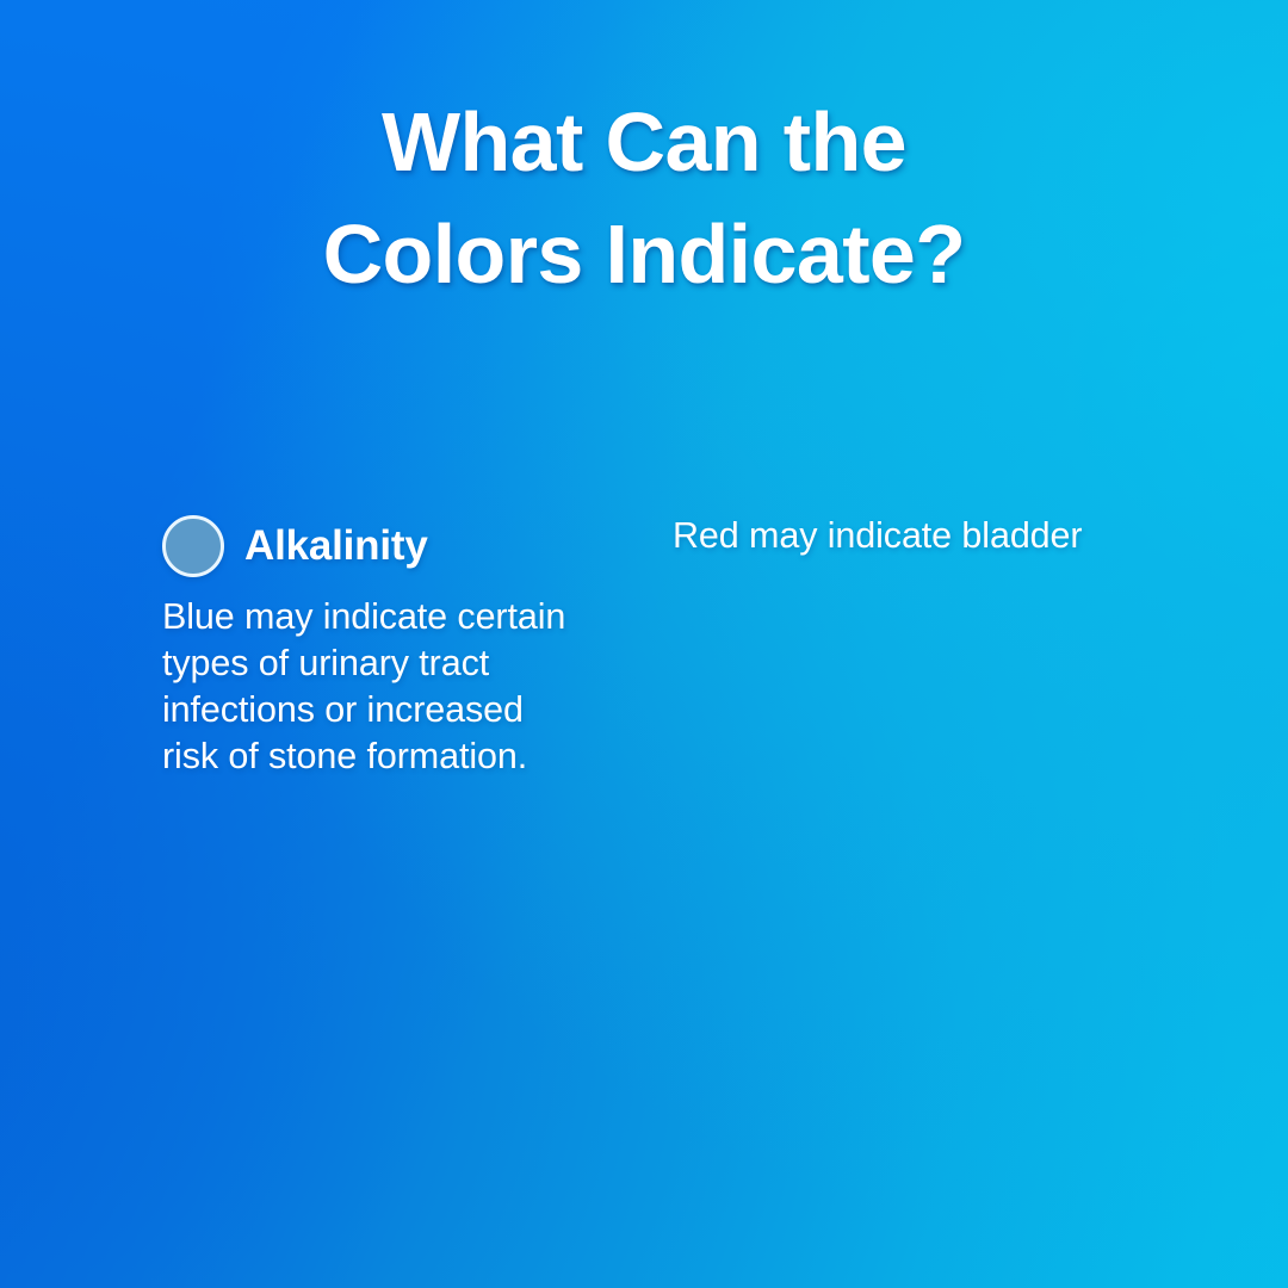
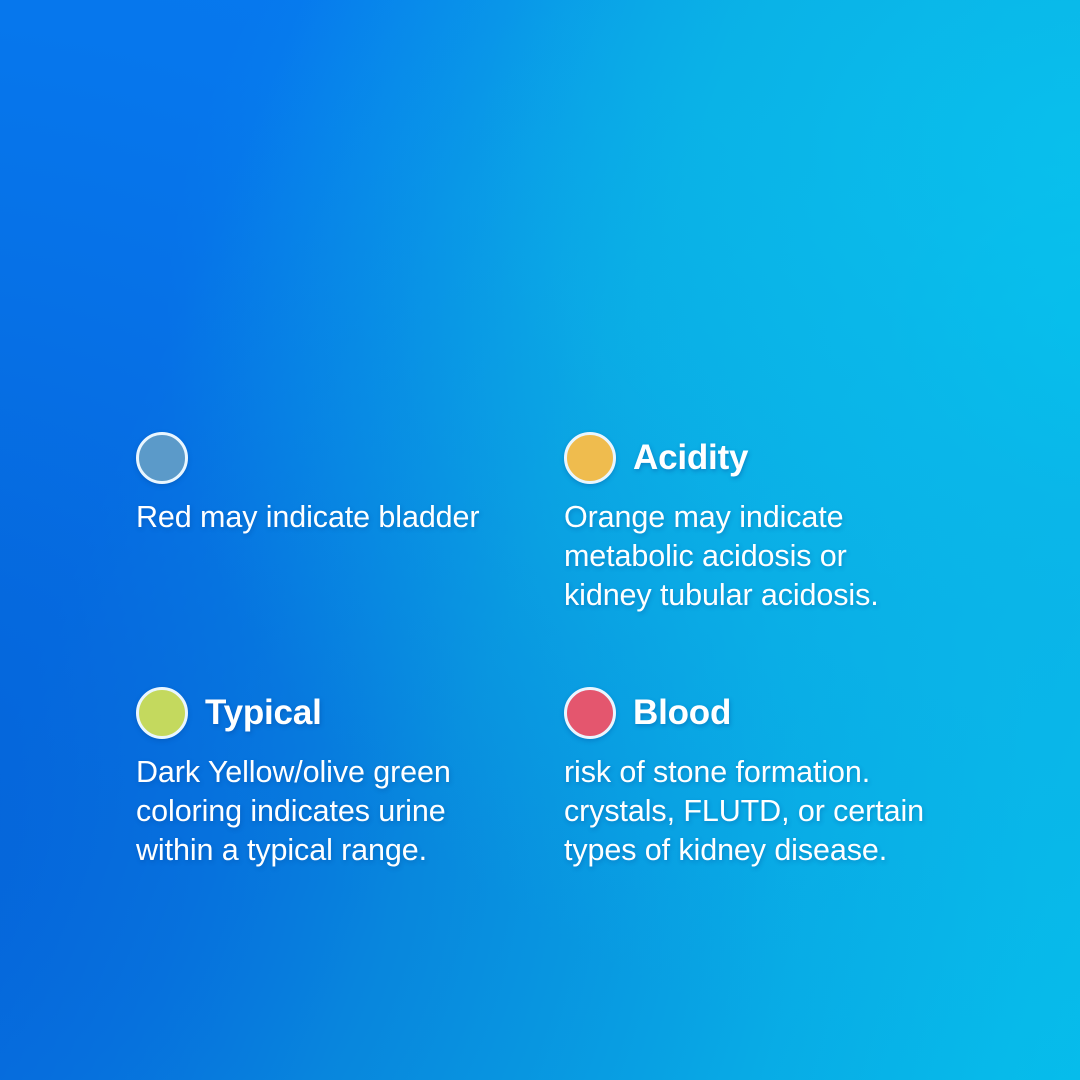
- What Can the
- Colors Indicate?
- Alkalinity
- Blue may indicate certain
- types of urinary tract
- infections or increased
- risk of stone formation.
+ Red may indicate bladder
+ Acidity
+ Orange may indicate
+ metabolic acidosis or
+ kidney tubular acidosis.
+ Typical
+ Dark Yellow/olive green
+ coloring indicates urine
+ within a typical range.
+ Blood
- Red may indicate bladder
+ risk of stone formation.
+ crystals, FLUTD, or certain
+ types of kidney disease.
